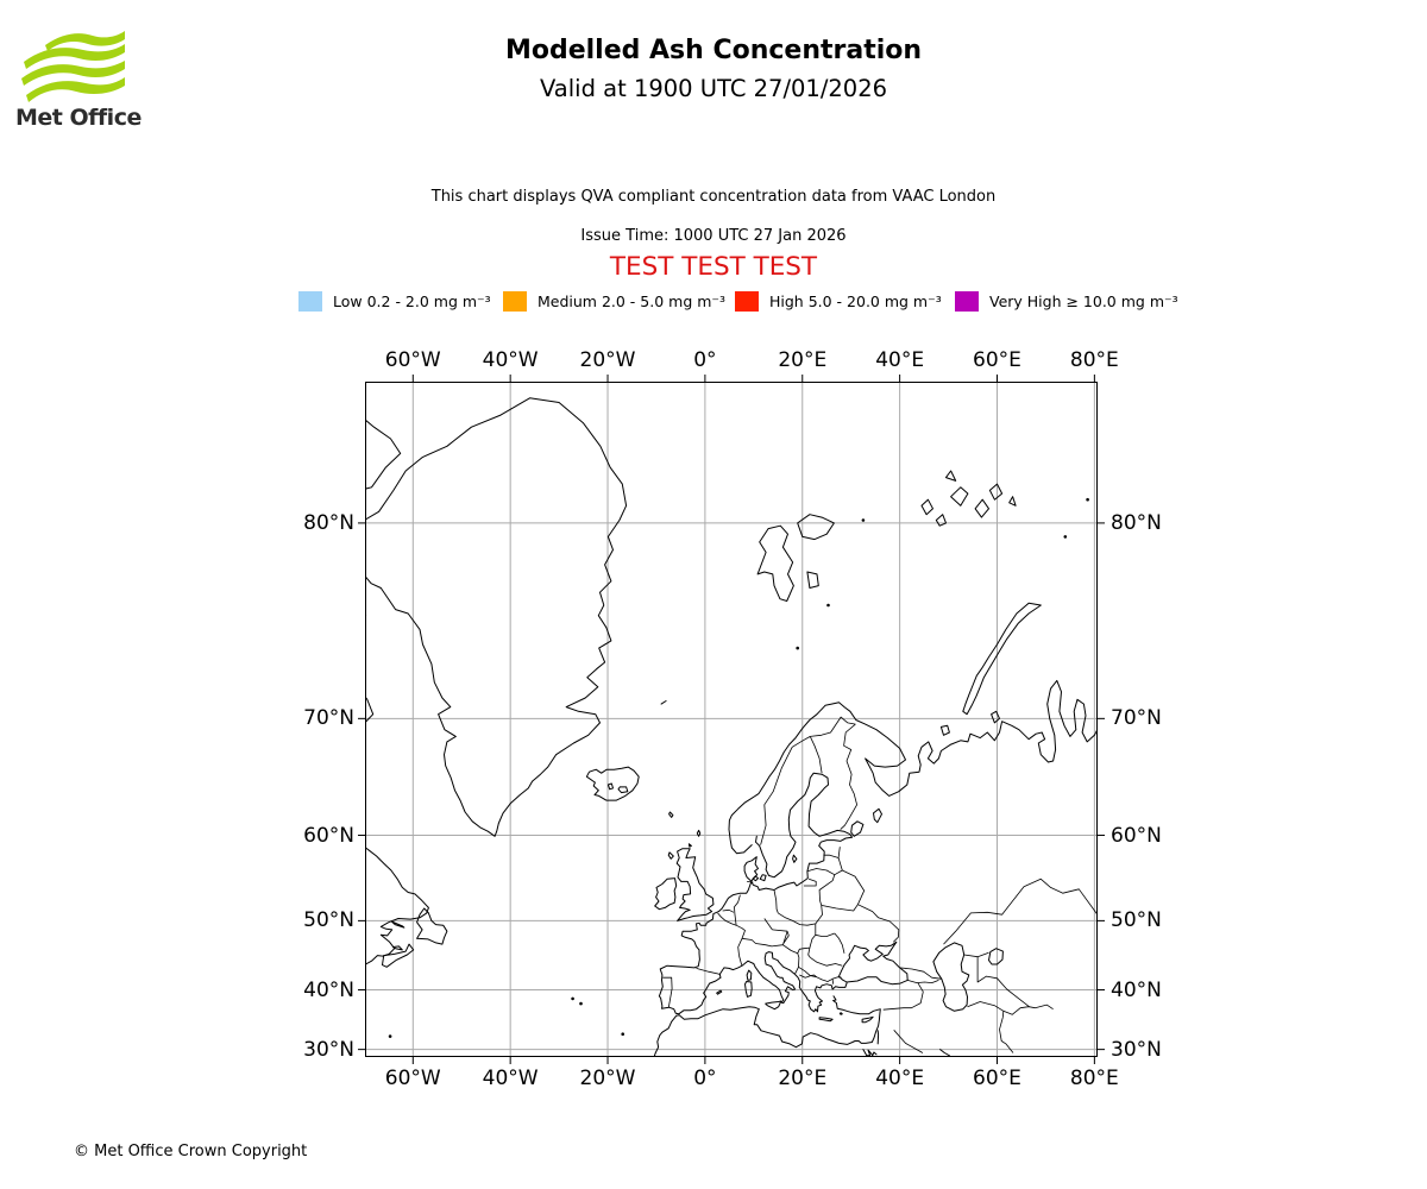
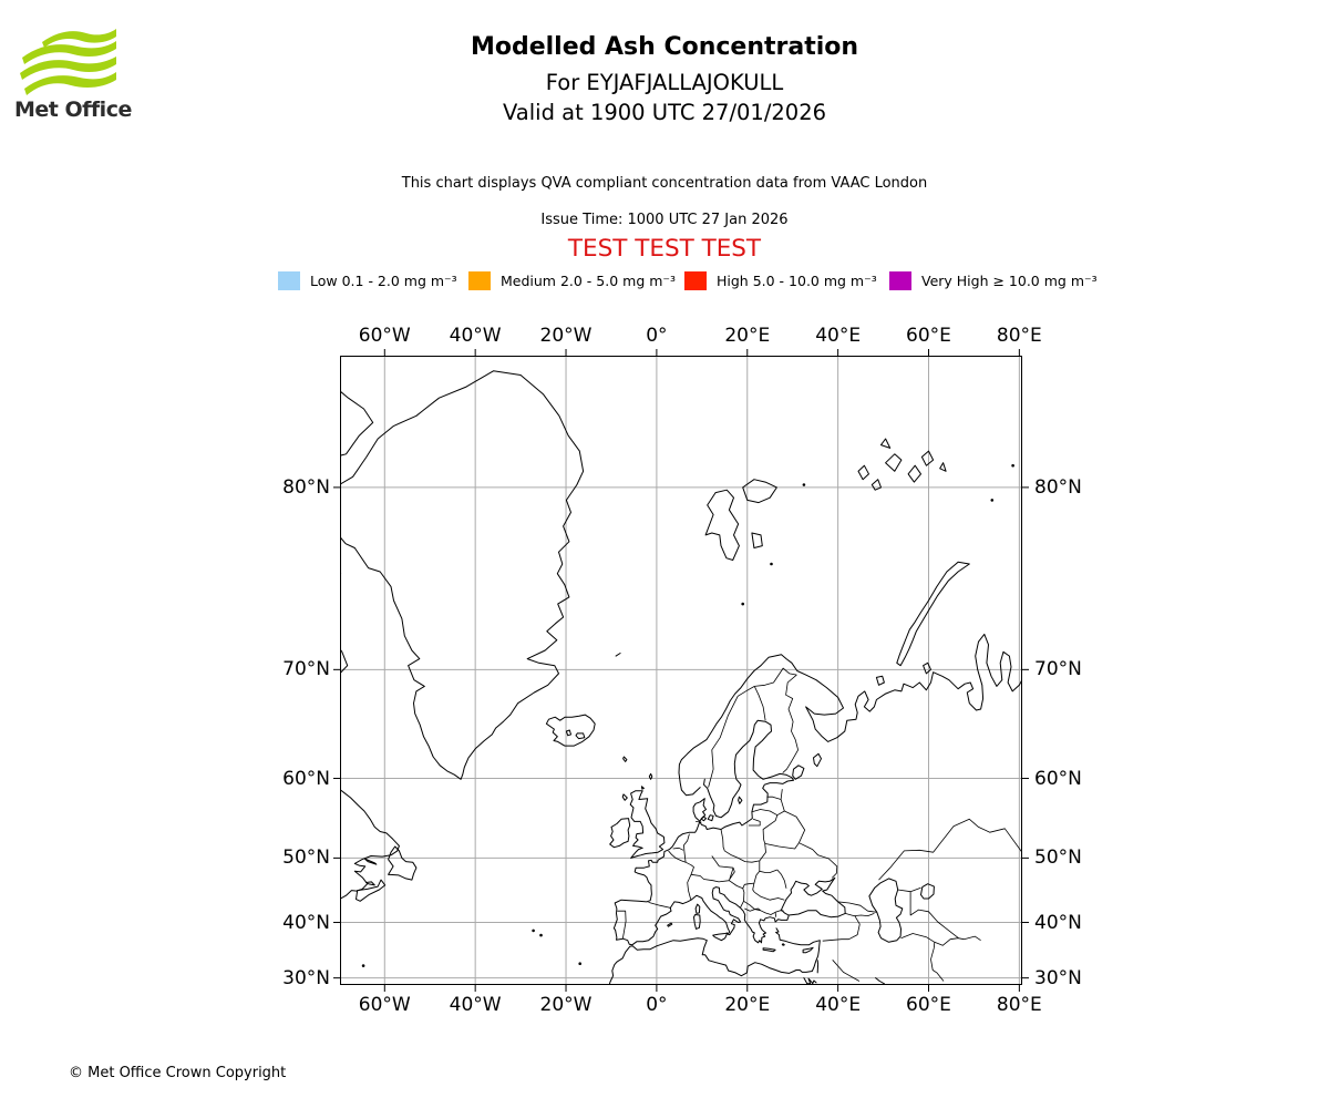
  Met Office
  Modelled Ash Concentration
+ For EYJAFJALLAJOKULL
  Valid at 1900 UTC 27/01/2026
  This chart displays QVA compliant concentration data from VAAC London
  Issue Time: 1000 UTC 27 Jan 2026
  TEST TEST TEST
- Low 0.2 - 2.0 mg m⁻³
+ Low 0.1 - 2.0 mg m⁻³
  Medium 2.0 - 5.0 mg m⁻³
- High 5.0 - 20.0 mg m⁻³
+ High 5.0 - 10.0 mg m⁻³
  Very High ≥ 10.0 mg m⁻³
  60°W
  60°W
  40°W
  40°W
  20°W
  20°W
  0°
  0°
  20°E
  20°E
  40°E
  40°E
  60°E
  60°E
  80°E
  80°E
  80°N
  80°N
  70°N
  70°N
  60°N
  60°N
  50°N
  50°N
  40°N
  40°N
  30°N
  30°N
  © Met Office Crown Copyright
